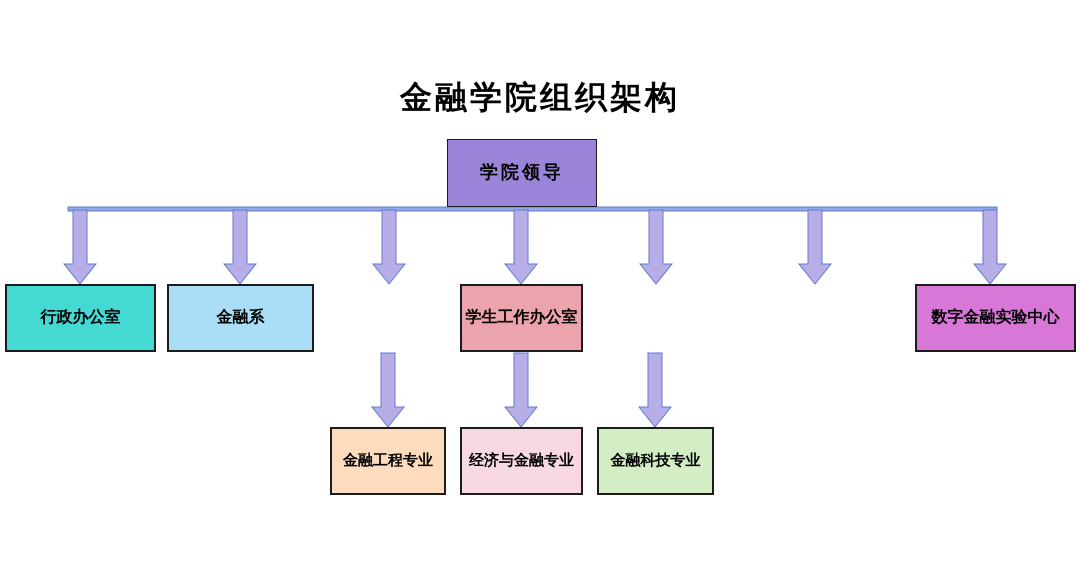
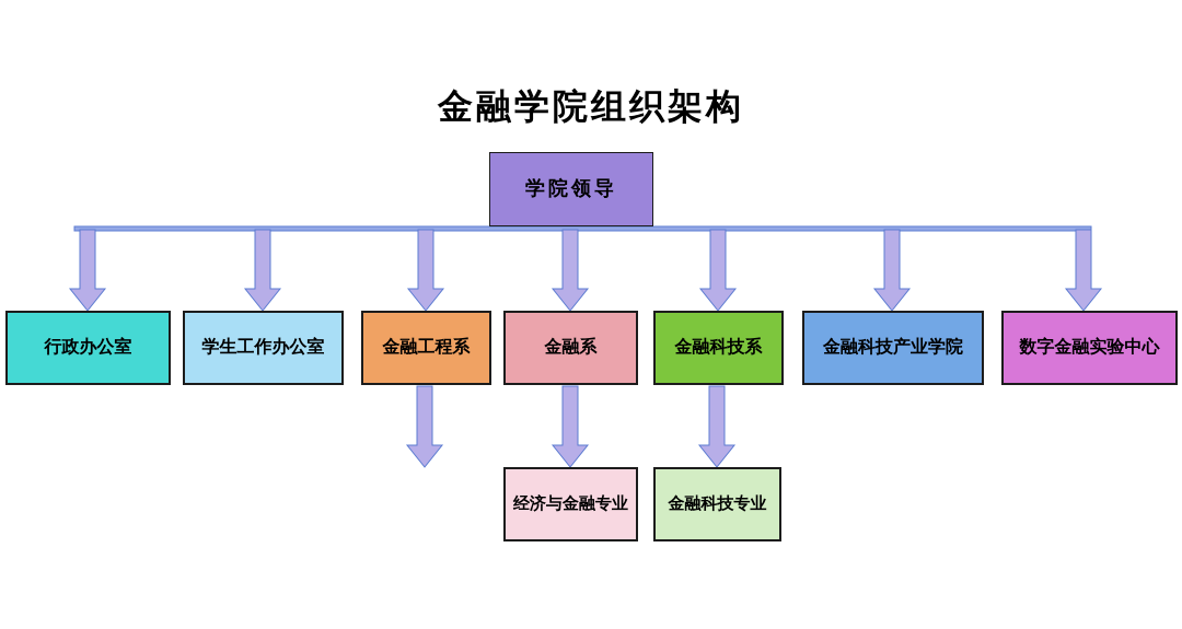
  金融学院组织架构
  学院领导
  行政办公室
- 金融系
+ 学生工作办公室
+ 金融工程系
- 学生工作办公室
+ 金融系
+ 金融科技系
+ 金融科技产业学院
  数字金融实验中心
- 金融工程专业
  经济与金融专业
  金融科技专业
